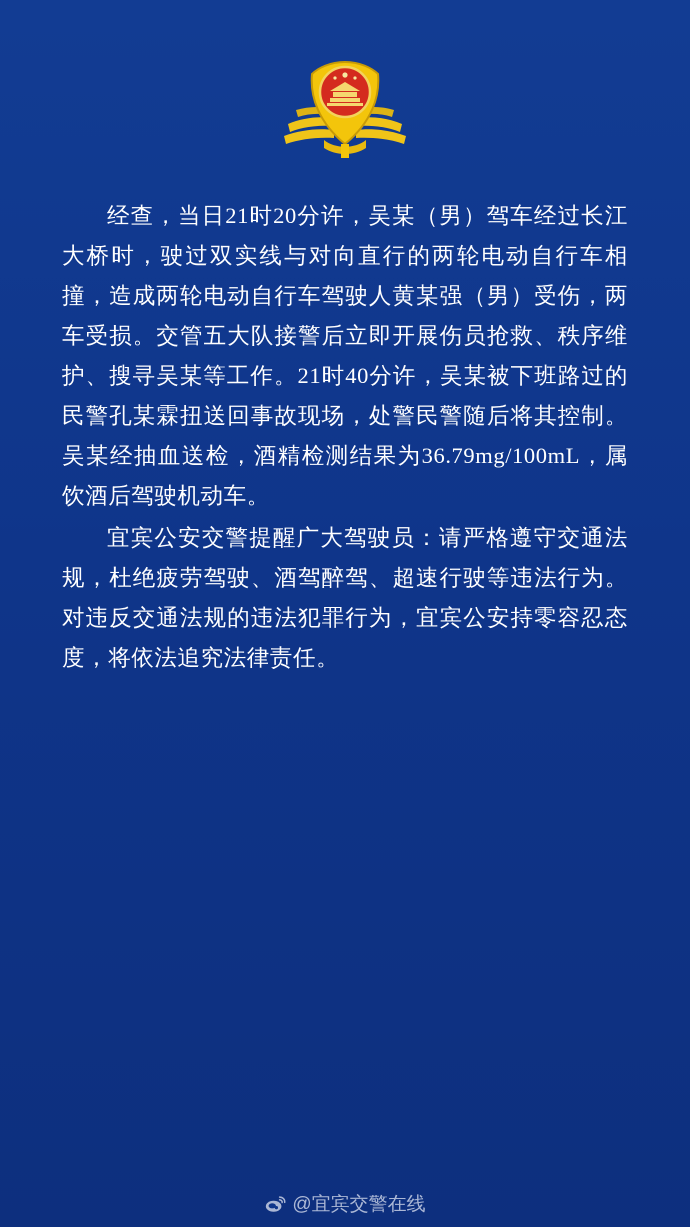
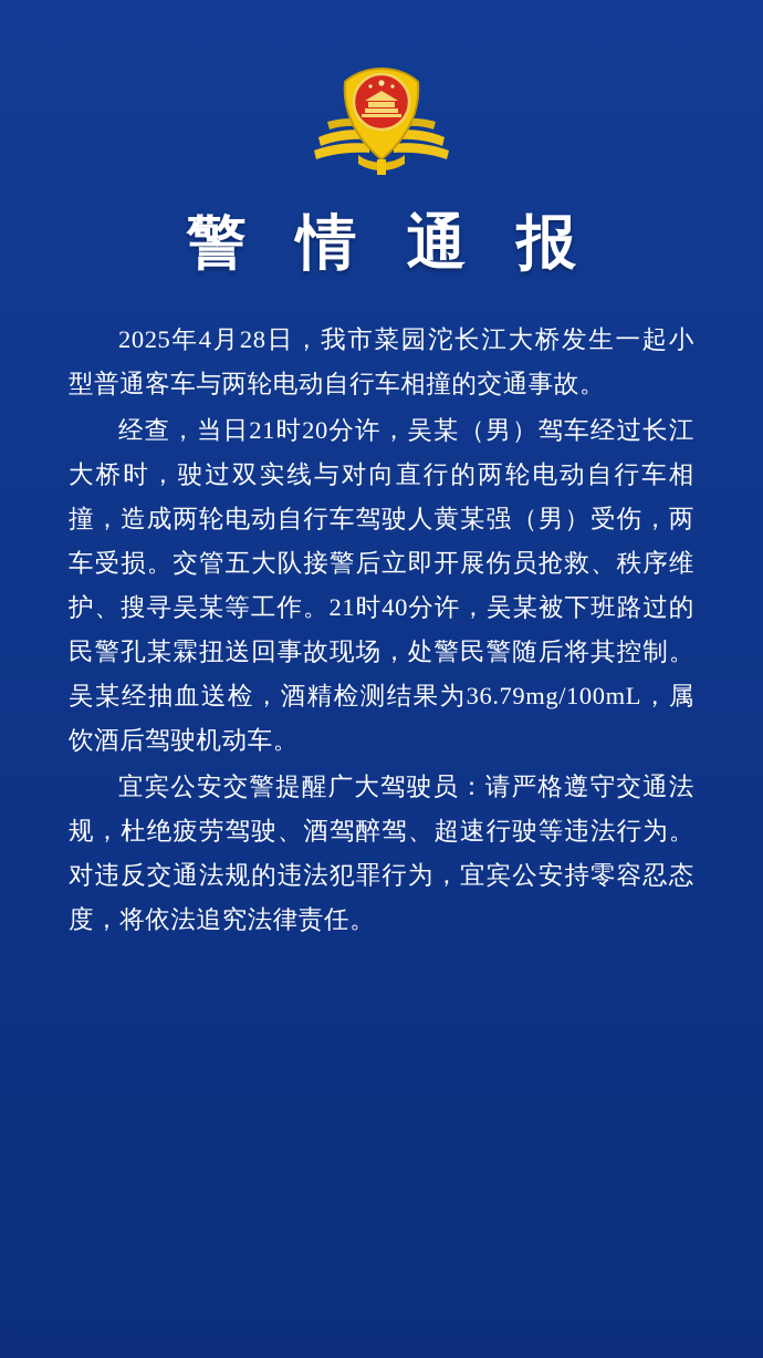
+ 警 情 通 报
+ 2025年4月28日，我市菜园沱长江大桥发生一起小型普通客车与两轮电动自行车相撞的交通事故。
  经查，当日21时20分许，吴某（男）驾车经过长江大桥时，驶过双实线与对向直行的两轮电动自行车相撞，造成两轮电动自行车驾驶人黄某强（男）受伤，两车受损。交管五大队接警后立即开展伤员抢救、秩序维护、搜寻吴某等工作。21时40分许，吴某被下班路过的民警孔某霖扭送回事故现场，处警民警随后将其控制。吴某经抽血送检，酒精检测结果为36.79mg/100mL，属饮酒后驾驶机动车。
  宜宾公安交警提醒广大驾驶员：请严格遵守交通法规，杜绝疲劳驾驶、酒驾醉驾、超速行驶等违法行为。对违反交通法规的违法犯罪行为，宜宾公安持零容忍态度，将依法追究法律责任。
- @宜宾交警在线
